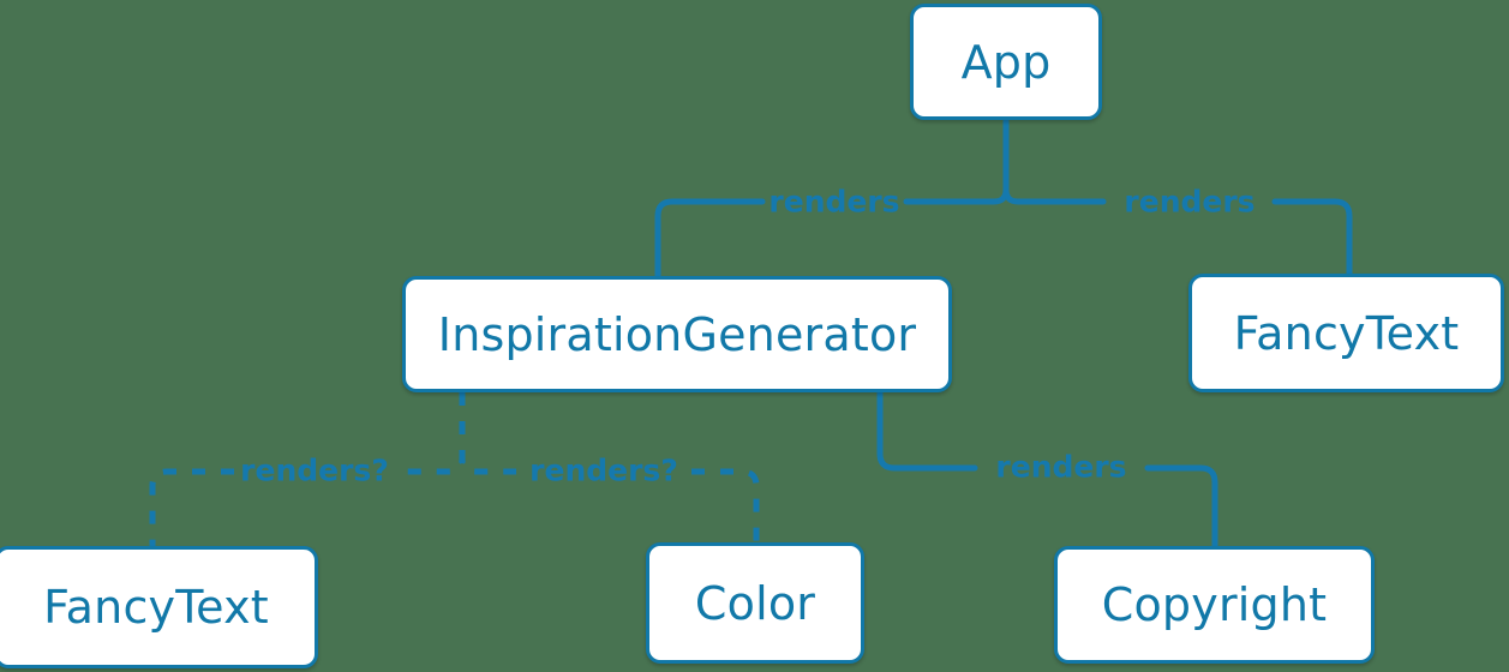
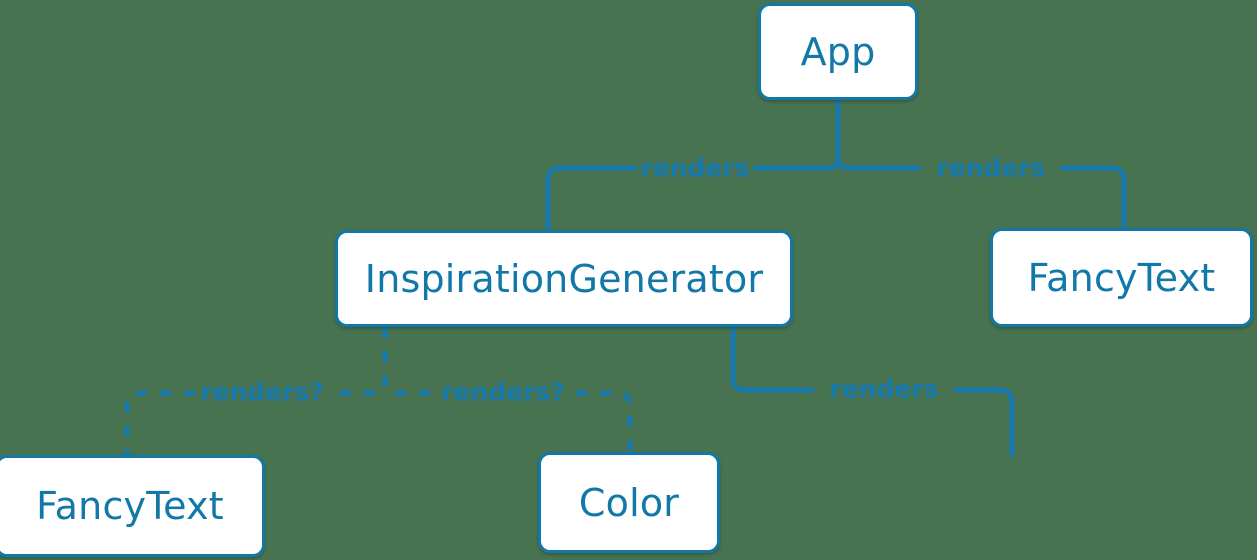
  renders
  renders
  renders?
  renders?
  renders
  App
  InspirationGenerator
  FancyText
  FancyText
  Color
- Copyright
